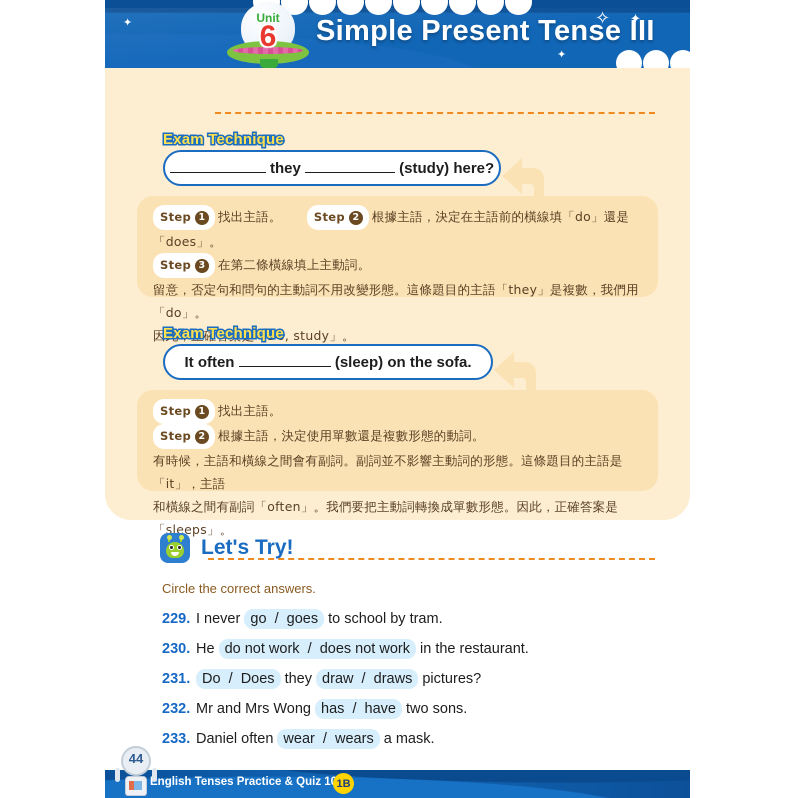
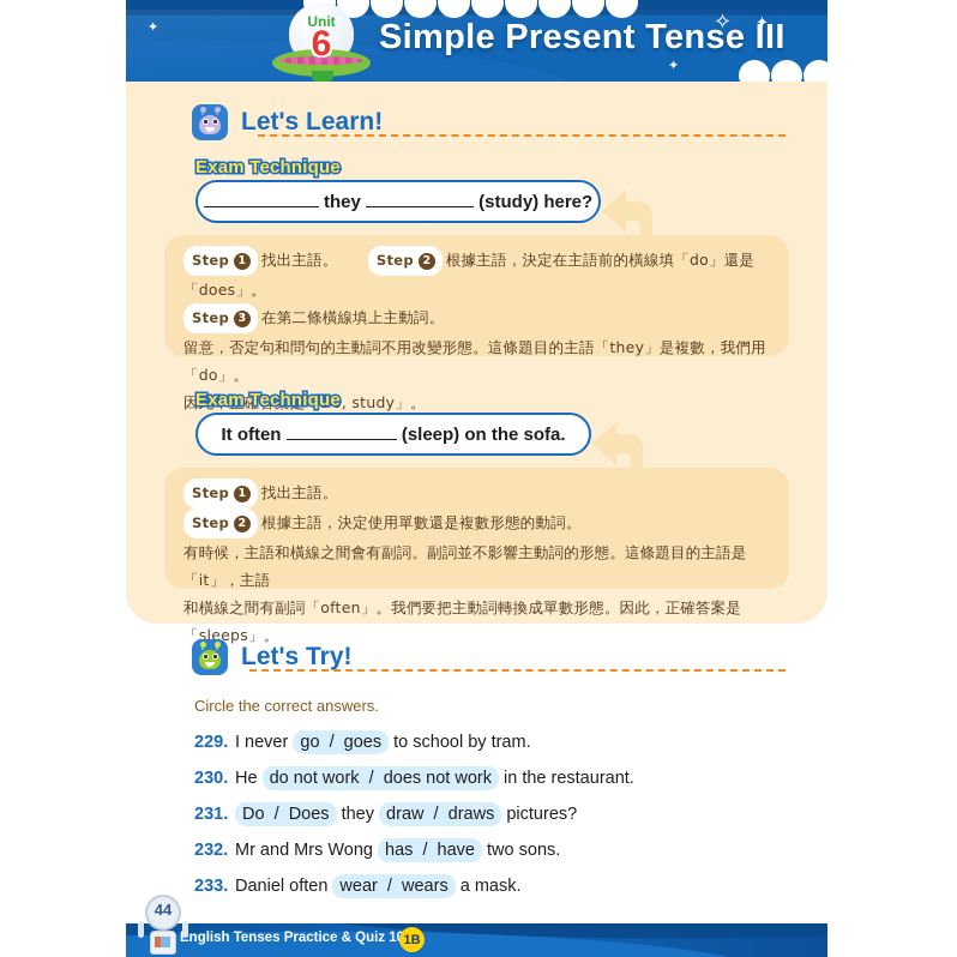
  ✦
  ✦
  ✦
  ✧
  Unit
  6
  Simple Present Tense III
+ Let's Learn!
  Exam Technique
  they (study) here?
  Step
  1
  找出主語。
  Step
  2
  根據主語，決定在主語前的橫線填「do」還是「does」。
  Step
  3
  在第二條橫線填上主動詞。
  留意，否定句和問句的主動詞不用改變形態。這條題目的主語「they」是複數，我們用「do」。
  因此，正確答案是「Do, study」。
  Exam Technique
  It often (sleep) on the sofa.
  Step
  1
  找出主語。
  Step
  2
  根據主語，決定使用單數還是複數形態的動詞。
  有時候，主語和橫線之間會有副詞。副詞並不影響主動詞的形態。這條題目的主語是「it」，主語
  和橫線之間有副詞「often」。我們要把主動詞轉換成單數形態。因此，正確答案是「sleeps」。
  Let's Try!
  Circle the correct answers.
  229.
  I never
  go / goes
  to school by tram.
  230.
  He
  do not work / does not work
  in the restaurant.
  231.
  Do / Does
  they
  draw / draws
  pictures?
  232.
  Mr and Mrs Wong
  has / have
  two sons.
  233.
  Daniel often
  wear / wears
  a mask.
  English Tenses Practice & Quiz 1
  1B
  44
